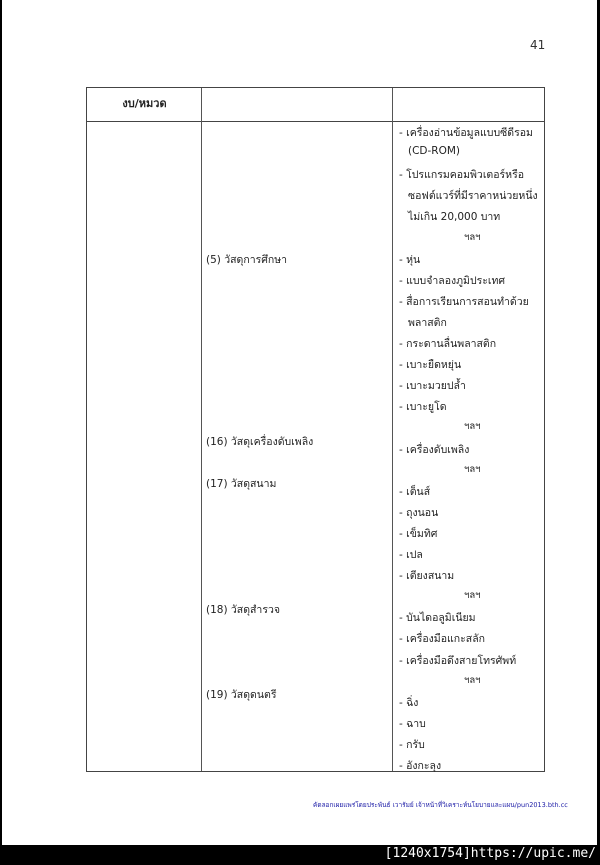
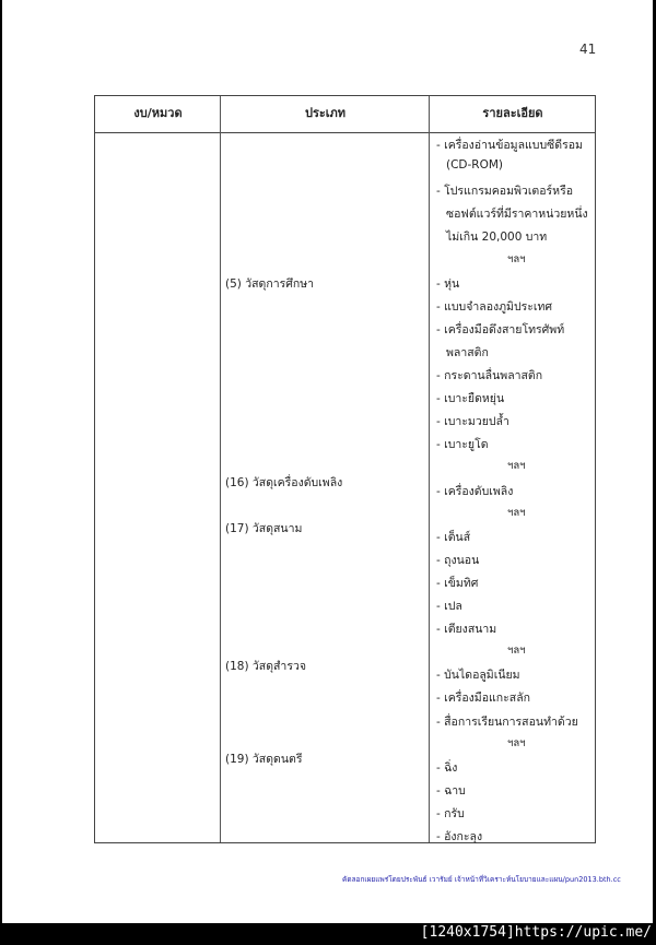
  41
  งบ/หมวด
+ ประเภท
+ รายละเอียด
  (5) วัสดุการศึกษา
  (16) วัสดุเครื่องดับเพลิง
  (17) วัสดุสนาม
  (18) วัสดุสำรวจ
  (19) วัสดุดนตรี
  - เครื่องอ่านข้อมูลแบบซีดีรอม
  (CD-ROM)
  - โปรแกรมคอมพิวเตอร์หรือ
  ซอฟต์แวร์ที่มีราคาหน่วยหนึ่ง
  ไม่เกิน 20,000 บาท
  ฯลฯ
  - หุ่น
  - แบบจำลองภูมิประเทศ
- - สื่อการเรียนการสอนทำด้วย
+ - เครื่องมือดึงสายโทรศัพท์
  พลาสติก
  - กระดานลื่นพลาสติก
  - เบาะยืดหยุ่น
  - เบาะมวยปล้ำ
  - เบาะยูโด
  ฯลฯ
  - เครื่องดับเพลิง
  ฯลฯ
  - เต็นส์
  - ถุงนอน
  - เข็มทิศ
  - เปล
  - เตียงสนาม
  ฯลฯ
  - บันไดอลูมิเนียม
  - เครื่องมือแกะสลัก
- - เครื่องมือดึงสายโทรศัพท์
+ - สื่อการเรียนการสอนทำด้วย
  ฯลฯ
  - ฉิ่ง
  - ฉาบ
  - กรับ
  - อังกะลุง
  คัดลอกเผยแพร่โดยประพันธ์ เวารัมย์ เจ้าหน้าที่วิเคราะห์นโยบายและแผน/pun2013.bth.cc
  [1240x1754]https://upic.me/
